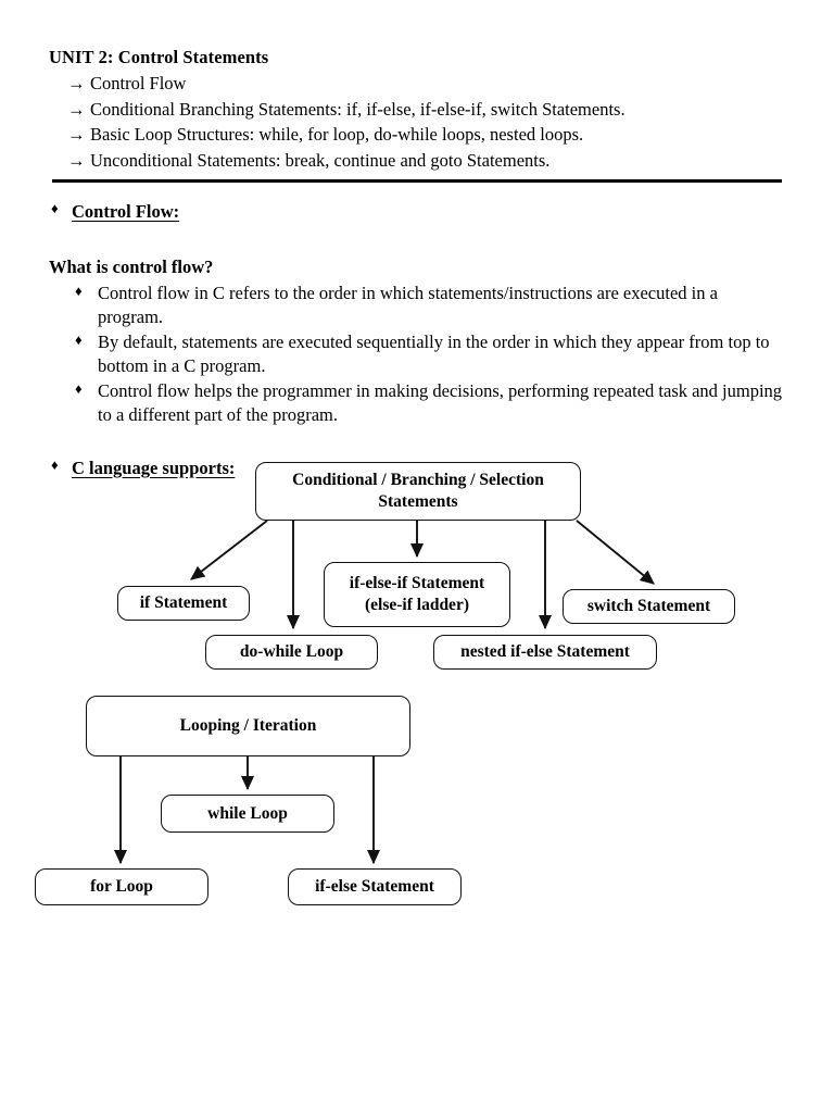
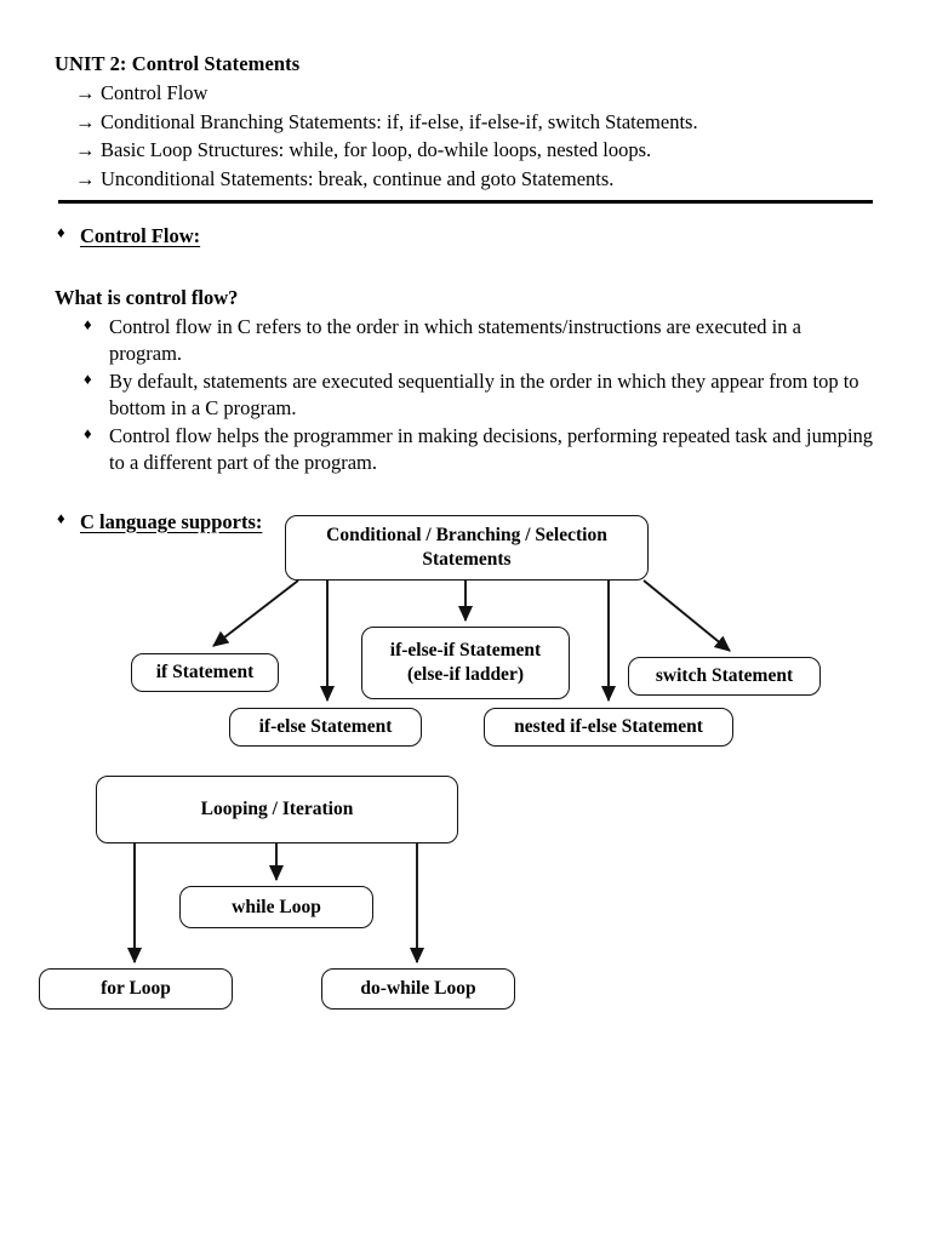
  UNIT 2: Control Statements
  →
  Control Flow
  →
  Conditional Branching Statements: if, if-else, if-else-if, switch Statements.
  →
  Basic Loop Structures: while, for loop, do-while loops, nested loops.
  →
  Unconditional Statements: break, continue and goto Statements.
  ♦
  Control Flow:
  What is control flow?
  ♦
  Control flow in C refers to the order in which statements/instructions are executed in a program.
  ♦
  By default, statements are executed sequentially in the order in which they appear from top to bottom in a C program.
  ♦
  Control flow helps the programmer in making decisions, performing repeated task and jumping to a different part of the program.
  ♦
  C language supports:
  Conditional / Branching / Selection
  Statements
  if Statement
- do-while Loop
+ if-else Statement
  if-else-if Statement
  (else-if ladder)
  nested if-else Statement
  switch Statement
  Looping / Iteration
  while Loop
  for Loop
- if-else Statement
+ do-while Loop
